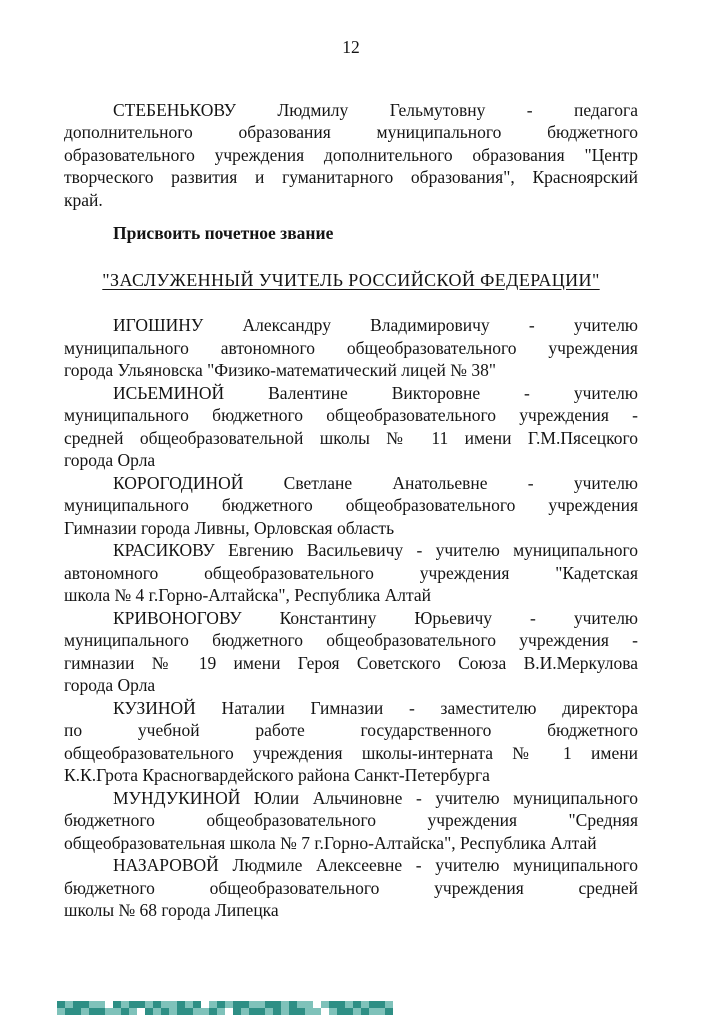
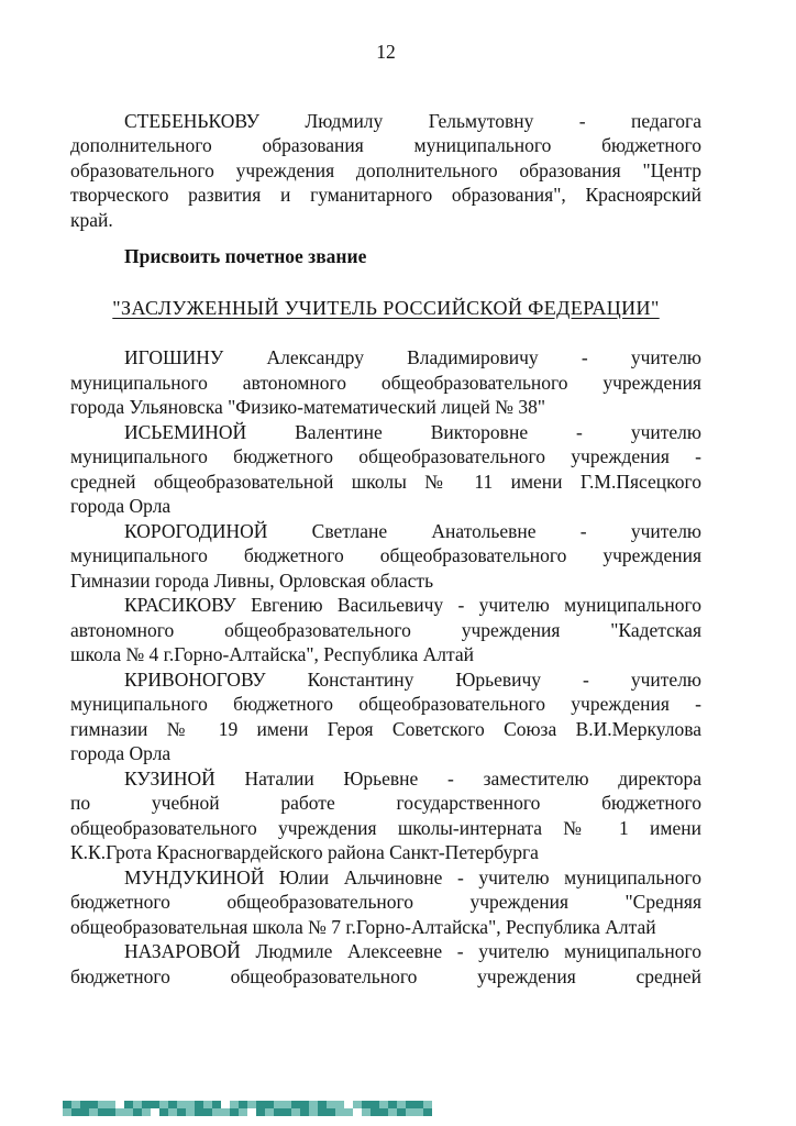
  12
  СТЕБЕНЬКОВУ Людмилу Гельмутовну - педагога
  дополнительного образования муниципального бюджетного
  образовательного учреждения дополнительного образования "Центр
  творческого развития и гуманитарного образования", Красноярский
  край.
  Присвоить почетное звание
  "ЗАСЛУЖЕННЫЙ УЧИТЕЛЬ РОССИЙСКОЙ ФЕДЕРАЦИИ"
  ИГОШИНУ Александру Владимировичу - учителю
  муниципального автономного общеобразовательного учреждения
  города Ульяновска "Физико-математический лицей № 38"
  ИСЬЕМИНОЙ Валентине Викторовне - учителю
  муниципального бюджетного общеобразовательного учреждения -
  средней общеобразовательной школы № 11 имени Г.М.Пясецкого
  города Орла
  КОРОГОДИНОЙ Светлане Анатольевне - учителю
  муниципального бюджетного общеобразовательного учреждения
  Гимназии города Ливны, Орловская область
  КРАСИКОВУ Евгению Васильевичу - учителю муниципального
  автономного общеобразовательного учреждения "Кадетская
  школа № 4 г.Горно-Алтайска", Республика Алтай
  КРИВОНОГОВУ Константину Юрьевичу - учителю
  муниципального бюджетного общеобразовательного учреждения -
  гимназии № 19 имени Героя Советского Союза В.И.Меркулова
  города Орла
- КУЗИНОЙ Наталии Гимназии - заместителю директора
+ КУЗИНОЙ Наталии Юрьевне - заместителю директора
  по учебной работе государственного бюджетного
  общеобразовательного учреждения школы-интерната № 1 имени
  К.К.Грота Красногвардейского района Санкт-Петербурга
  МУНДУКИНОЙ Юлии Альчиновне - учителю муниципального
  бюджетного общеобразовательного учреждения "Средняя
  общеобразовательная школа № 7 г.Горно-Алтайска", Республика Алтай
  НАЗАРОВОЙ Людмиле Алексеевне - учителю муниципального
  бюджетного общеобразовательного учреждения средней
- школы № 68 города Липецка
